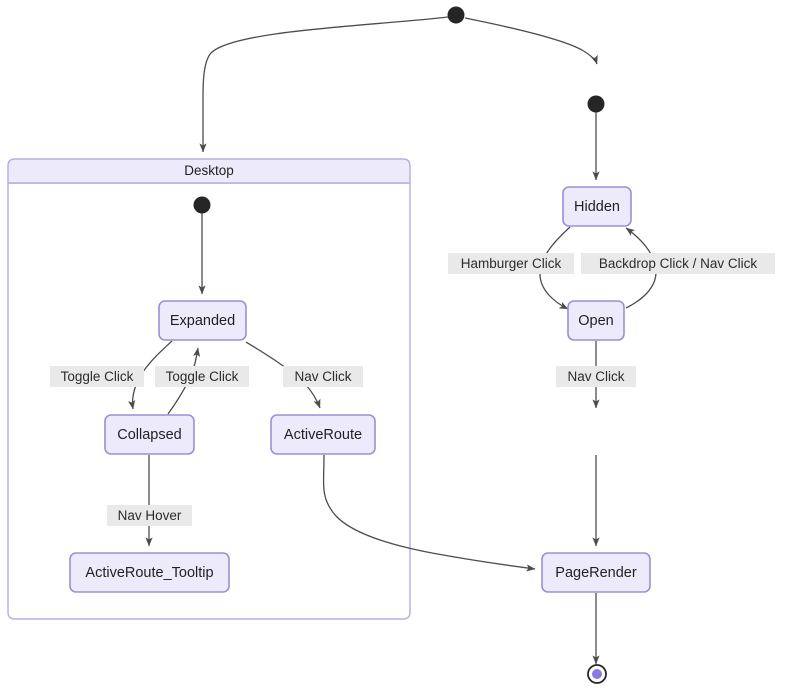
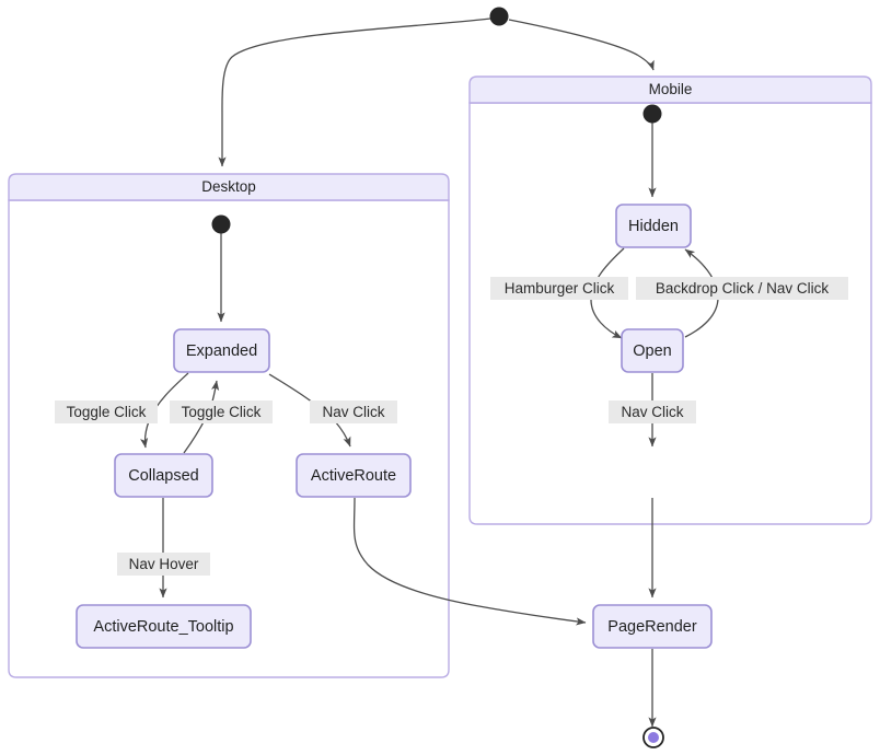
+ Mobile
  Desktop
  Toggle Click
  Toggle Click
  Nav Click
  Nav Hover
  Hamburger Click
  Backdrop Click / Nav Click
  Nav Click
  Expanded
  Collapsed
  ActiveRoute
  ActiveRoute_Tooltip
  Hidden
  Open
  PageRender
